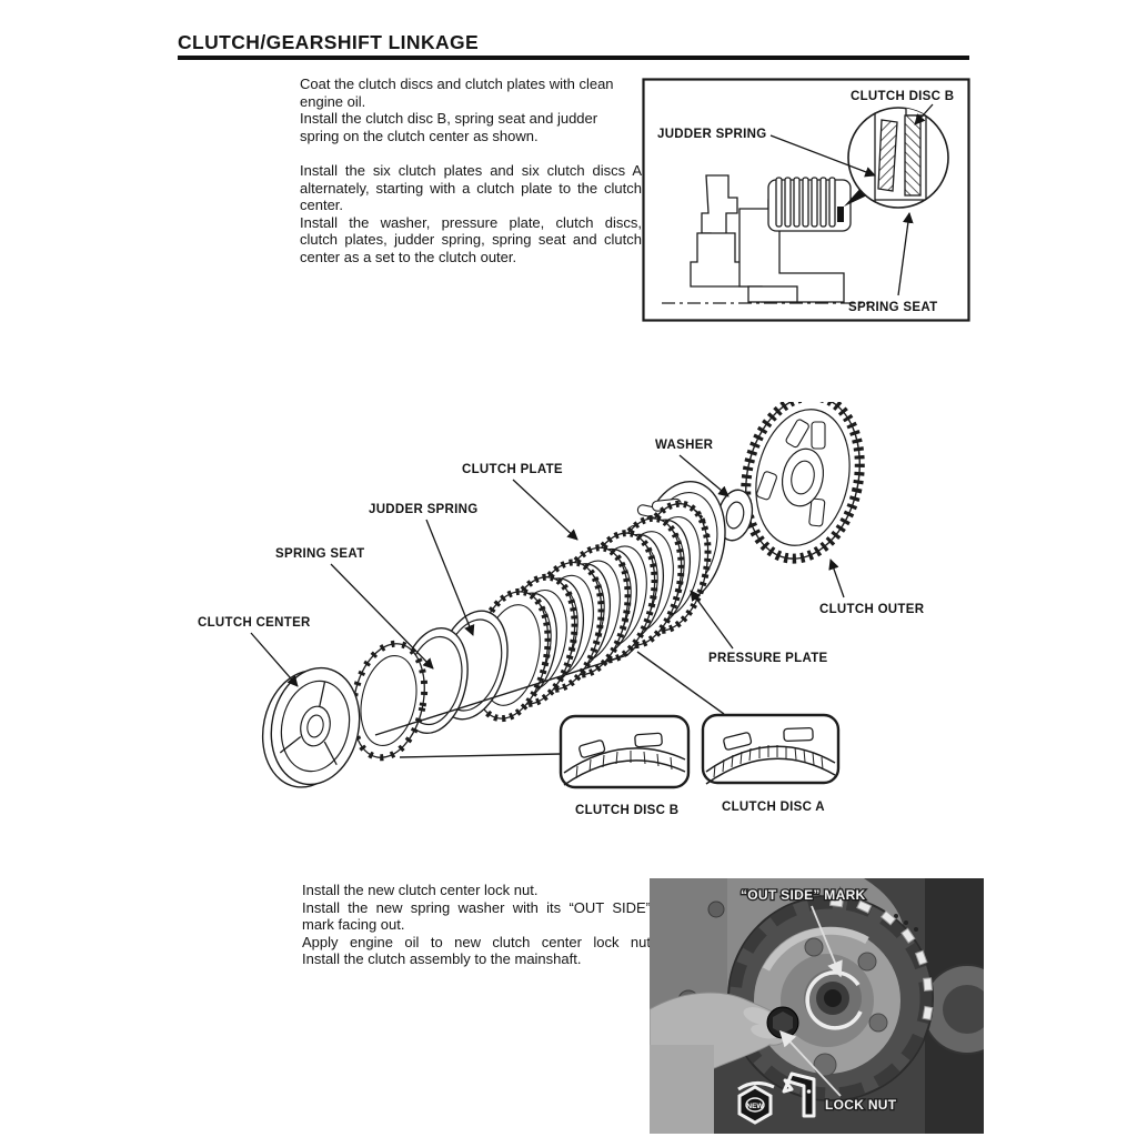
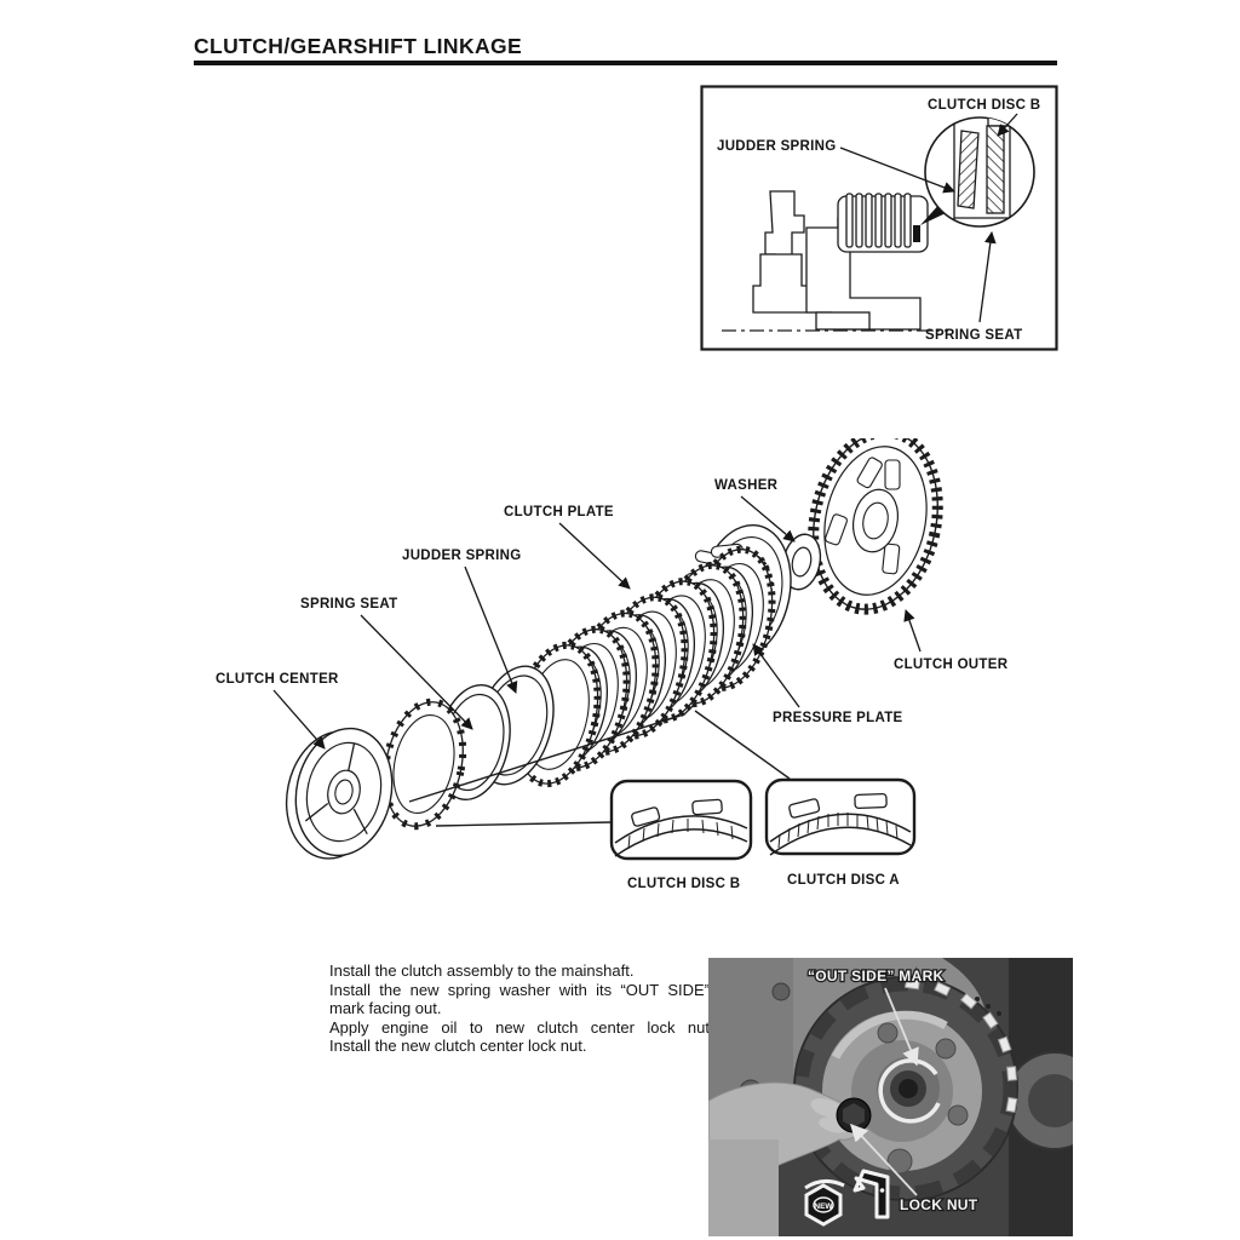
  CLUTCH/GEARSHIFT LINKAGE
- Coat the clutch discs and clutch plates with clean
- engine oil.
- Install the clutch disc B, spring seat and judder
- spring on the clutch center as shown.
- Install the six clutch plates and six clutch discs A
- alternately, starting with a clutch plate to the clutch
- center.
- Install the washer, pressure plate, clutch discs,
- clutch plates, judder spring, spring seat and clutch
- center as a set to the clutch outer.
  CLUTCH DISC B
  JUDDER SPRING
  SPRING SEAT
  CLUTCH DISC B
  CLUTCH DISC A
  WASHER
  CLUTCH PLATE
  JUDDER SPRING
  SPRING SEAT
  CLUTCH CENTER
  CLUTCH OUTER
  PRESSURE PLATE
- Install the new clutch center lock nut.
+ Install the clutch assembly to the mainshaft.
  Install the new spring washer with its “OUT SIDE”
  mark facing out.
  Apply engine oil to new clutch center lock nu
- Install the clutch assembly to the mainshaft.
+ Install the new clutch center lock nut.
  “OUT SIDE” MARK
  LOCK NUT
